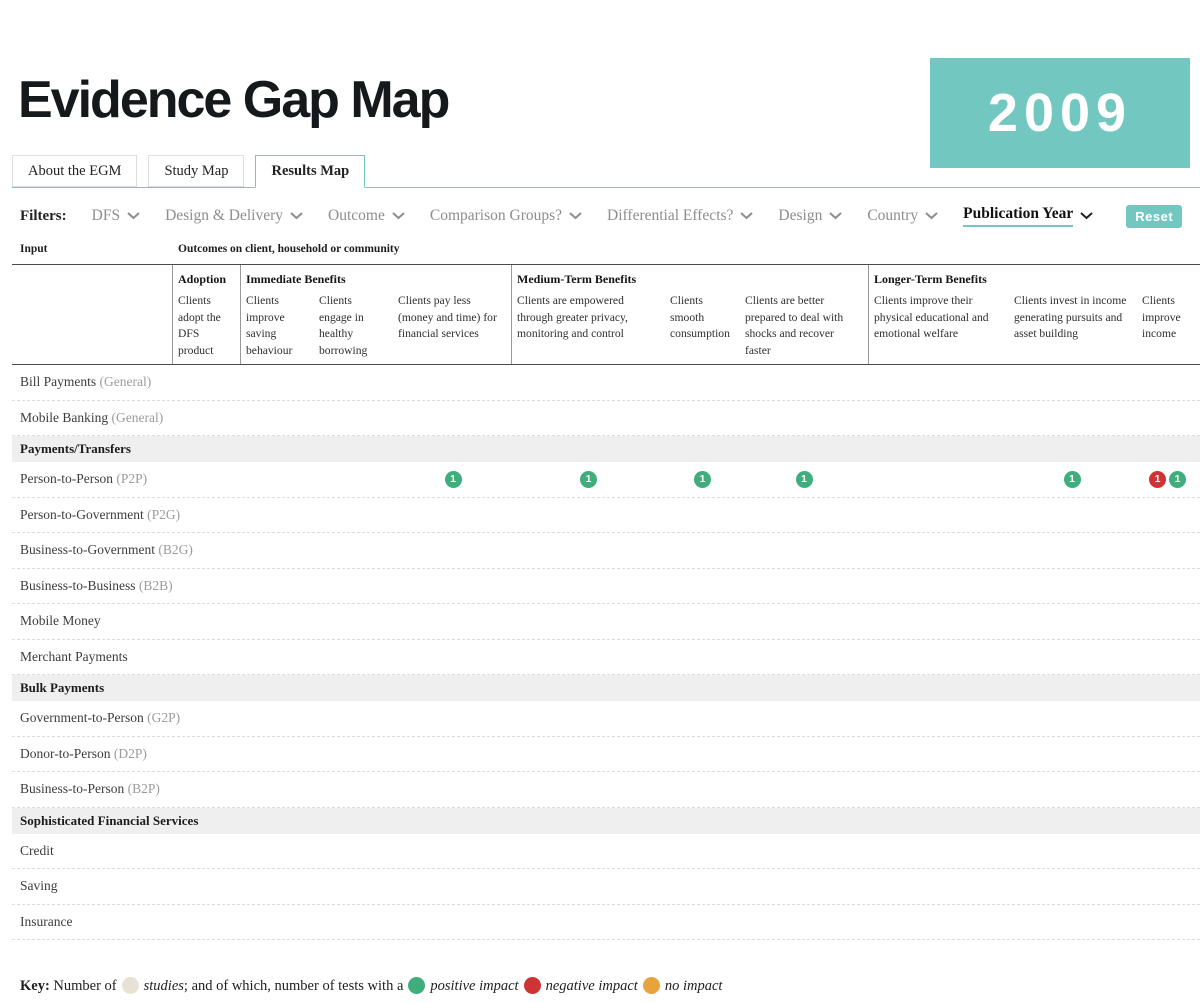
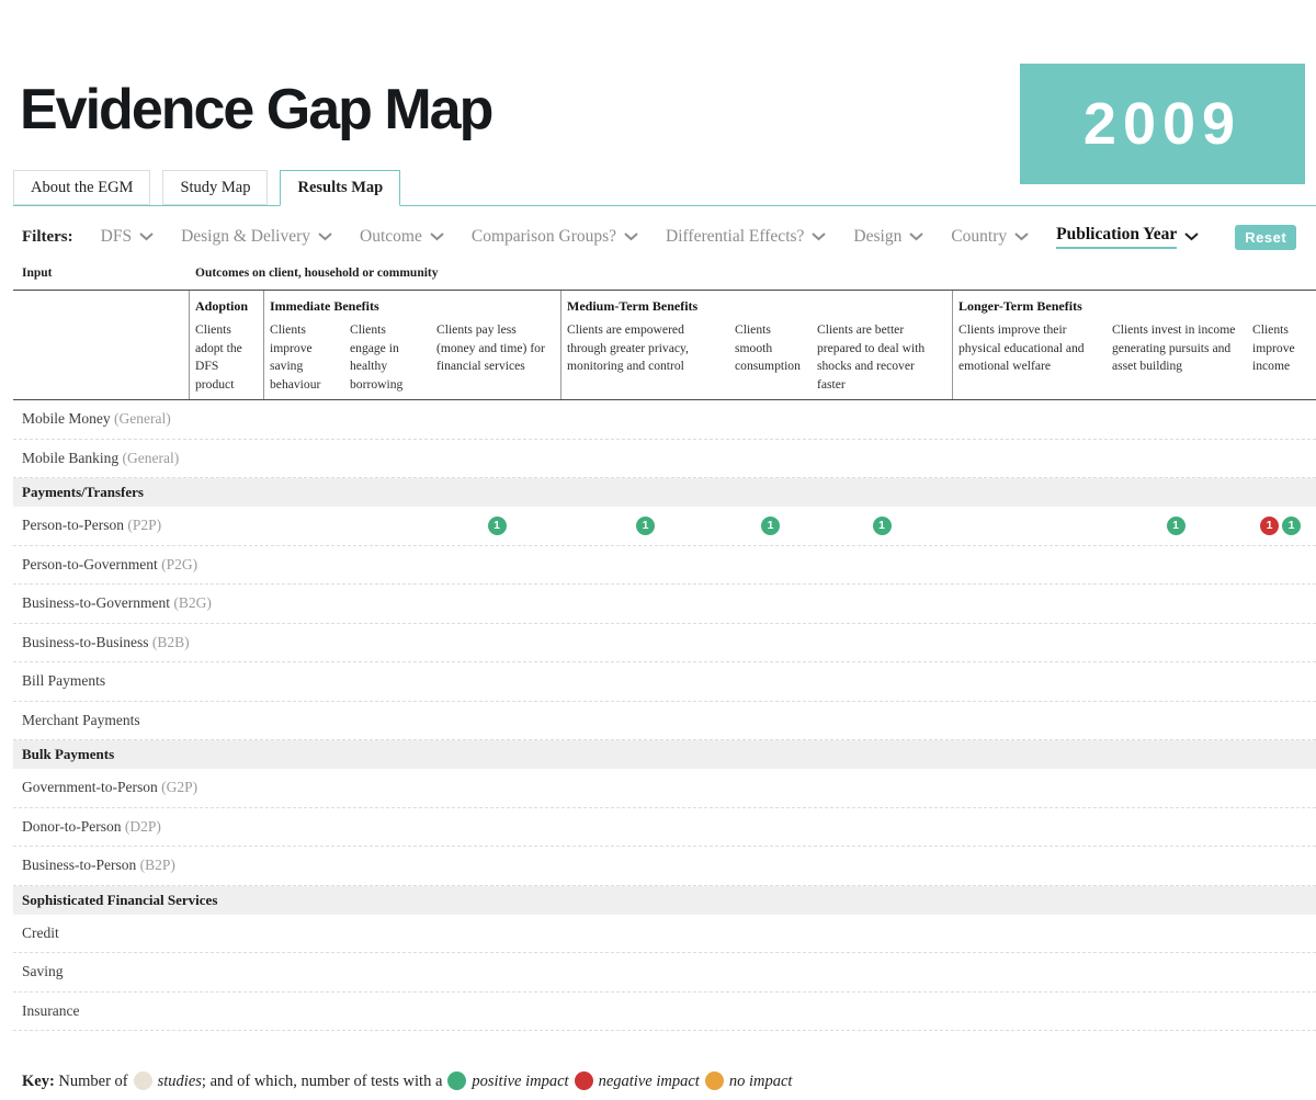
  2009
  Evidence Gap Map
  About the EGM
  Study Map
  Results Map
  Filters:
  DFS
  Design & Delivery
  Outcome
  Comparison Groups?
  Differential Effects?
  Design
  Country
  Publication Year
  Reset
  Input
  Outcomes on client, household or community
  Adoption
  Clients adopt the DFS product
  Immediate Benefits
  Clients improve saving behaviour
  Clients engage in healthy borrowing
  Clients pay less (money and time) for financial services
  Medium-Term Benefits
  Clients are empowered through greater privacy, monitoring and control
  Clients smooth consumption
  Clients are better prepared to deal with shocks and recover faster
  Longer-Term Benefits
  Clients improve their physical educational and emotional welfare
  Clients invest in income generating pursuits and asset building
  Clients improve income
- Bill Payments (General)
+ Mobile Money (General)
  Mobile Banking (General)
  Payments/Transfers
  Person-to-Person (P2P)
  1
  1
  1
  1
  1
  1
  1
  Person-to-Government (P2G)
  Business-to-Government (B2G)
  Business-to-Business (B2B)
- Mobile Money
+ Bill Payments
  Merchant Payments
  Bulk Payments
  Government-to-Person (G2P)
  Donor-to-Person (D2P)
  Business-to-Person (B2P)
  Sophisticated Financial Services
  Credit
  Saving
  Insurance
  Key: Number of studies; and of which, number of tests with a positive impact negative impact no impact
